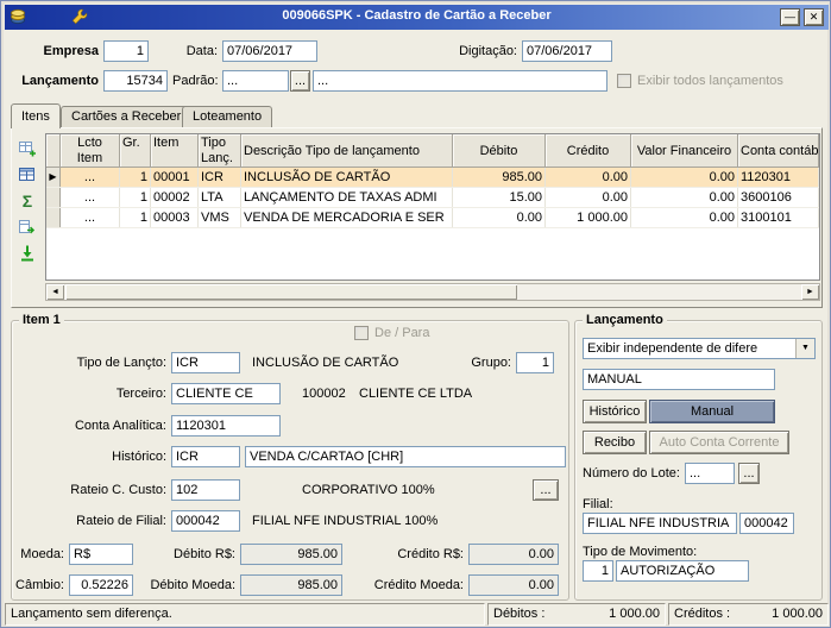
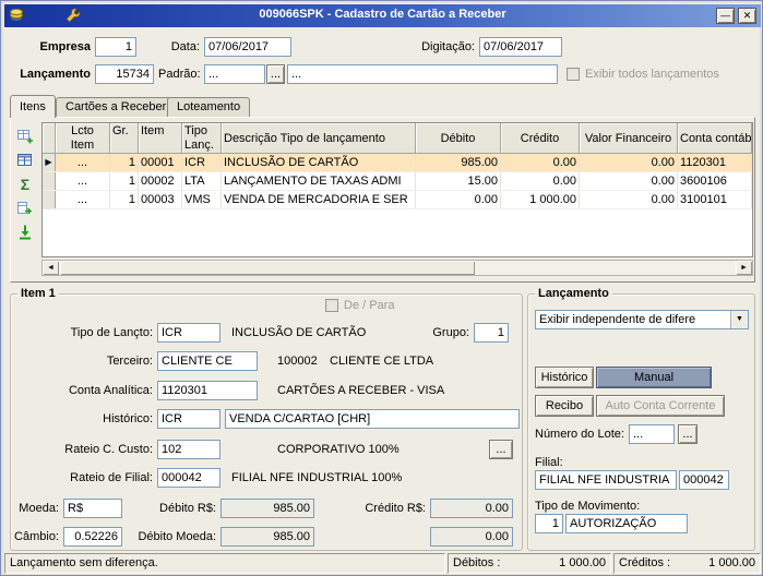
  009066SPK - Cadastro de Cartão a Receber
  —
  ✕
  Empresa
  1
  Data:
  07/06/2017
  Digitação:
  07/06/2017
  Lançamento
  15734
  Padrão:
  ...
  ...
  ...
  Exibir todos lançamentos
  Itens
  Cartões a Receber
  Loteamento
  Σ
  Lcto Item
  Gr.
  Item
  Tipo
  Lanç.
  Descrição Tipo de lançamento
  Débito
  Crédito
  Valor Financeiro
  Conta contáb
  ▶
  ...
  1
  00001
  ICR
  INCLUSÃO DE CARTÃO
  985.00
  0.00
  0.00
  1120301
  ...
  1
  00002
  LTA
  LANÇAMENTO DE TAXAS ADMI
  15.00
  0.00
  0.00
  3600106
  ...
  1
  00003
  VMS
  VENDA DE MERCADORIA E SER
  0.00
  1 000.00
  0.00
  3100101
  Item 1
  De / Para
  Tipo de Lançto:
  ICR
  INCLUSÃO DE CARTÃO
  Grupo:
  1
  Terceiro:
  CLIENTE CE
  100002
  CLIENTE CE LTDA
  Conta Analítica:
  1120301
+ CARTÕES A RECEBER - VISA
  Histórico:
  ICR
  VENDA C/CARTAO [CHR]
  Rateio C. Custo:
  102
  CORPORATIVO 100%
  ...
  Rateio de Filial:
  000042
  FILIAL NFE INDUSTRIAL 100%
  Moeda:
  R$
  Débito R$:
  985.00
  Crédito R$:
  0.00
  Câmbio:
  0.52226
  Débito Moeda:
  985.00
- Crédito Moeda:
  0.00
  Lançamento
  Exibir independente de difere
- MANUAL
  Histórico
  Manual
  Recibo
  Auto Conta Corrente
  Número do Lote:
  ...
  ...
  Filial:
  FILIAL NFE INDUSTRIA
  000042
  Tipo de Movimento:
  1
  AUTORIZAÇÃO
  Lançamento sem diferença.
  Débitos :
  1 000.00
  Créditos :
  1 000.00
